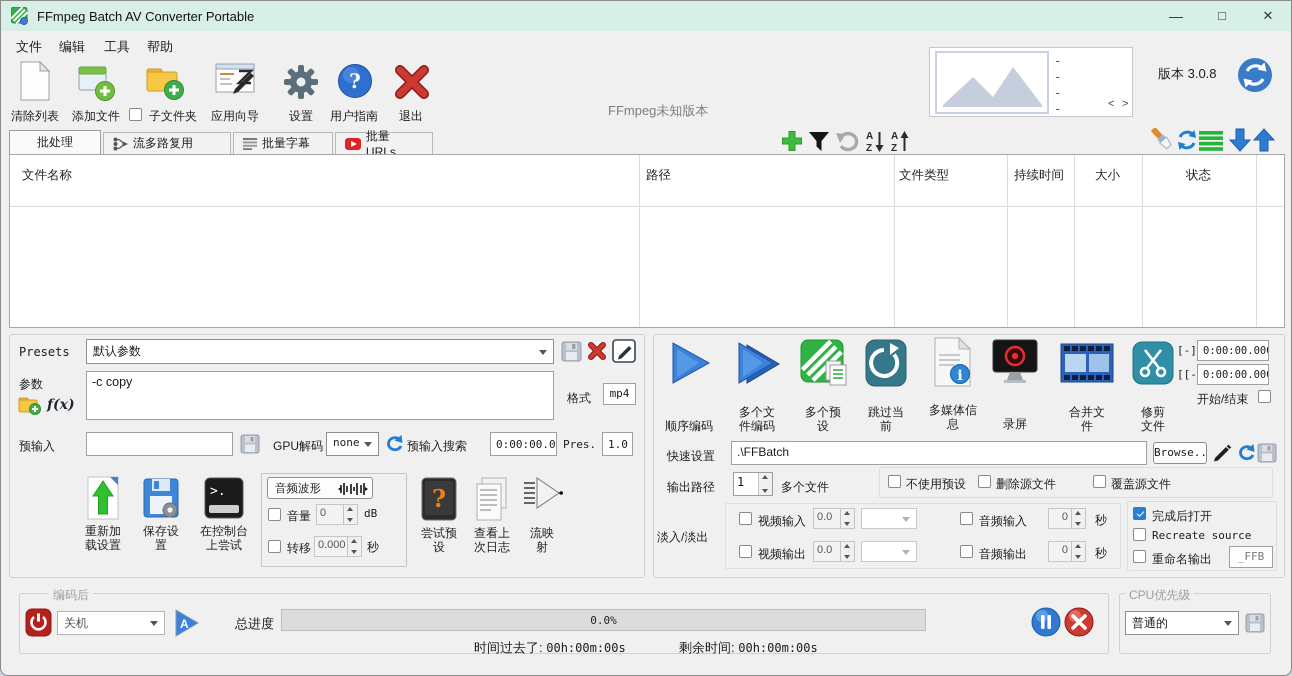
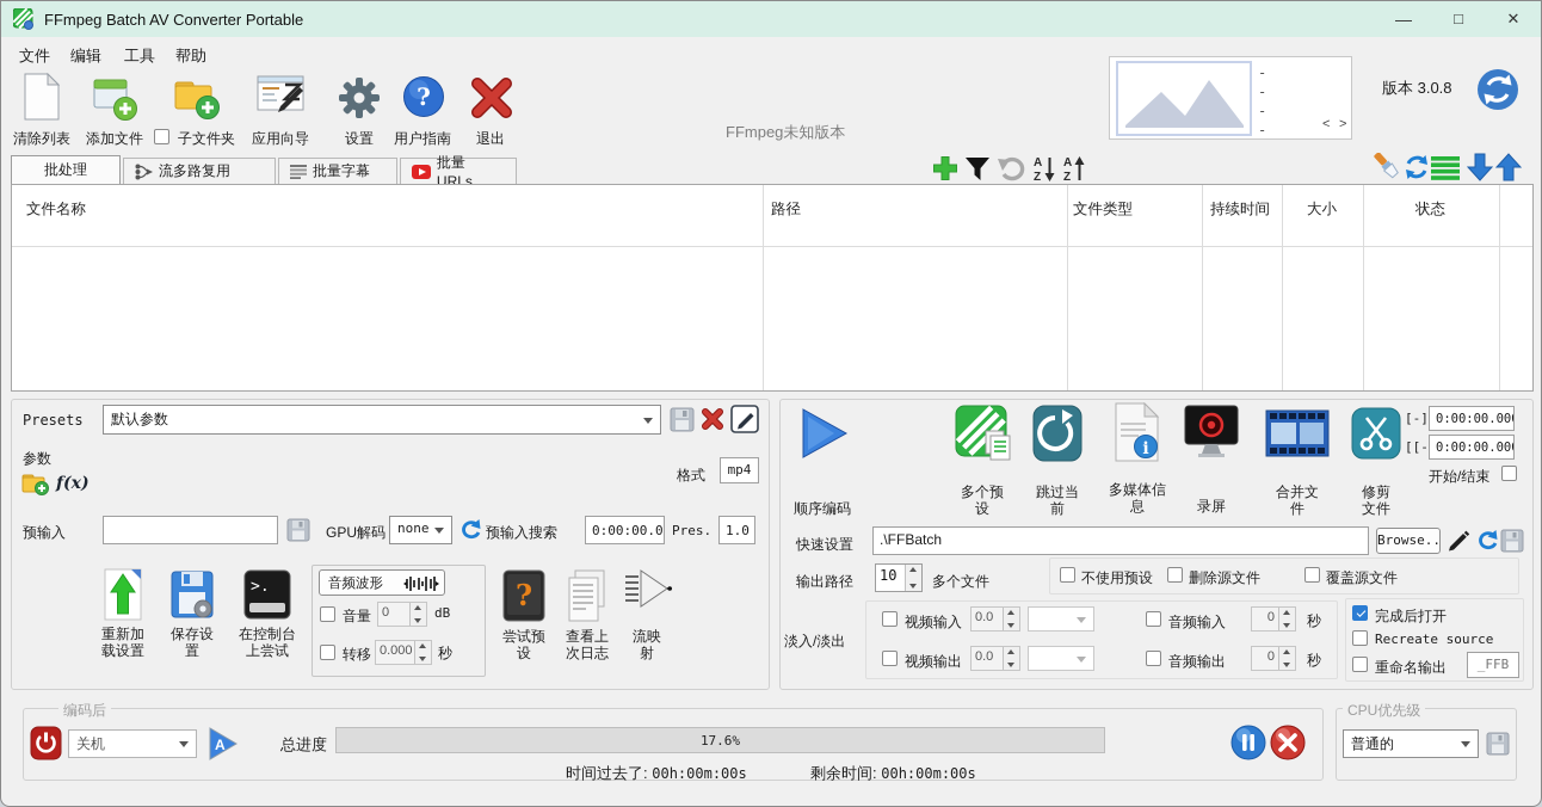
  FFmpeg Batch AV Converter Portable
  —
  □
  ✕
  文件
  编辑
  工具
  帮助
  清除列表
  添加文件
  子文件夹
  应用向导
  设置
  ?
  用户指南
  退出
  FFmpeg未知版本
  -
  -
  -
  -
  <
  >
  版本 3.0.8
  A
  Z
  A
  Z
  批处理
  流多路复用
  批量字幕
  批量 URLs
  文件名称
  路径
  文件类型
  持续时间
  大小
  状态
  Presets
  默认参数
  参数
  f(x)
- -c copy
  格式
  mp4
  预输入
  GPU解码
  none
  预输入搜索
  0:00:00.0
  Pres.
  1.0
  重新加载设置
  保存设置
  >.
  在控制台上尝试
  音频波形
  音量
  0
  dB
  转移
  0.000
  秒
  ?
  尝试预设
  查看上次日志
  流映射
  顺序编码
- 多个文件编码
  多个预设
  跳过当前
  i
  多媒体信息
  录屏
  合并文件
  修剪文件
  [-]
  0:00:00.00
  [[-
  0:00:00.00
  开始/结束
  快速设置
  .\FFBatch
  Browse..
  输出路径
- 1
+ 10
  多个文件
  不使用预设
  删除源文件
  覆盖源文件
  淡入/淡出
  视频输入
  0.0
  音频输入
  0
  秒
  视频输出
  0.0
  音频输出
  0
  秒
  完成后打开
  Recreate source
  重命名输出
  _FFB
  编码后
  关机
  A
  总进度
- 0.0%
+ 17.6%
  时间过去了: 00h:00m:00s
  剩余时间: 00h:00m:00s
  CPU优先级
  普通的
